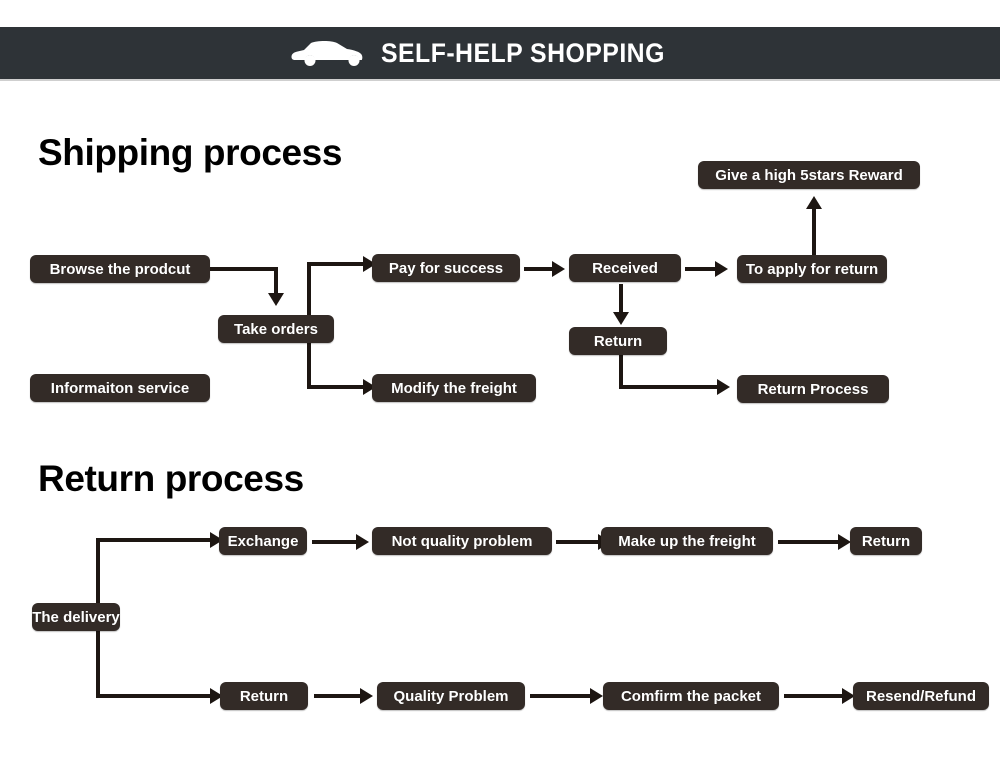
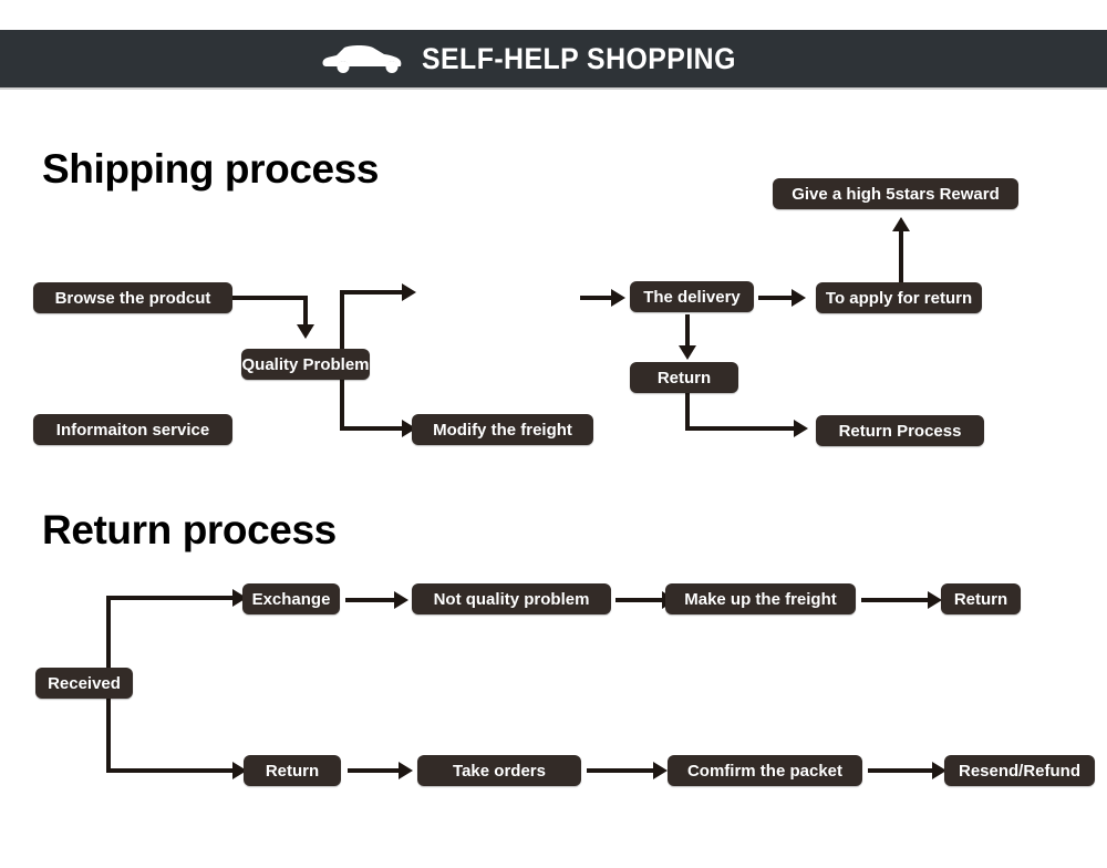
  SELF-HELP SHOPPING
  Shipping process
  Browse the prodcut
  Informaiton service
- Take orders
+ Quality Problem
- Pay for success
  Modify the freight
- Received
+ The delivery
  To apply for return
  Give a high 5stars Reward
  Return
  Return Process
  Return process
- The delivery
+ Received
  Exchange
  Not quality problem
  Make up the freight
  Return
  Return
- Quality Problem
+ Take orders
  Comfirm the packet
  Resend/Refund
